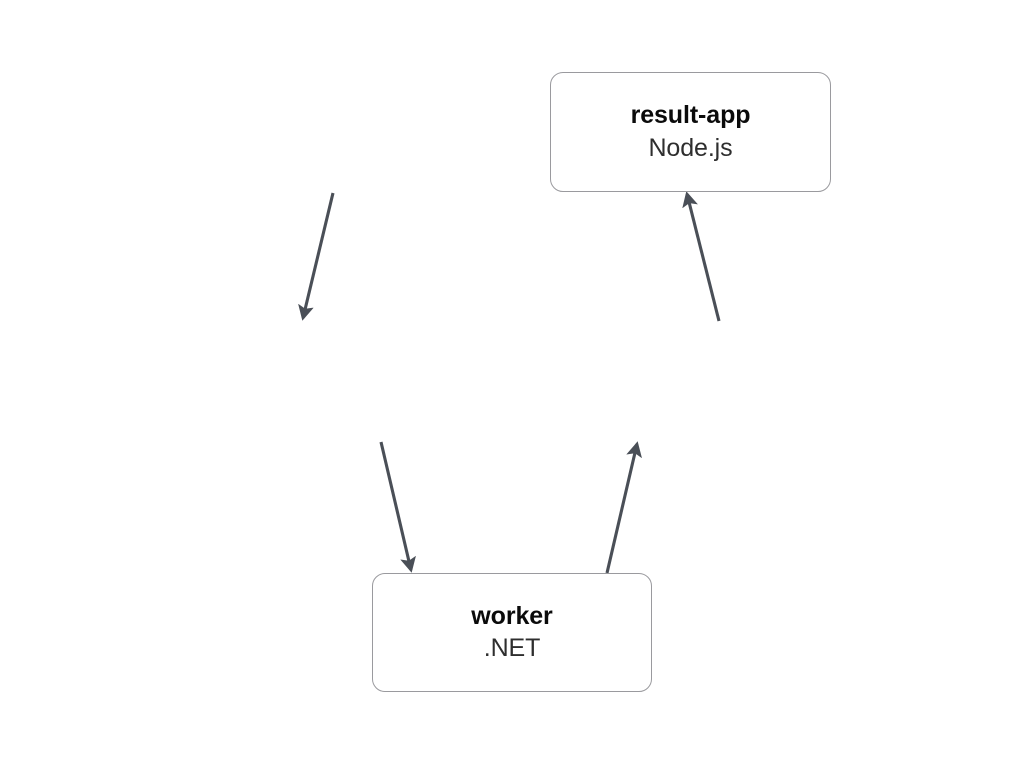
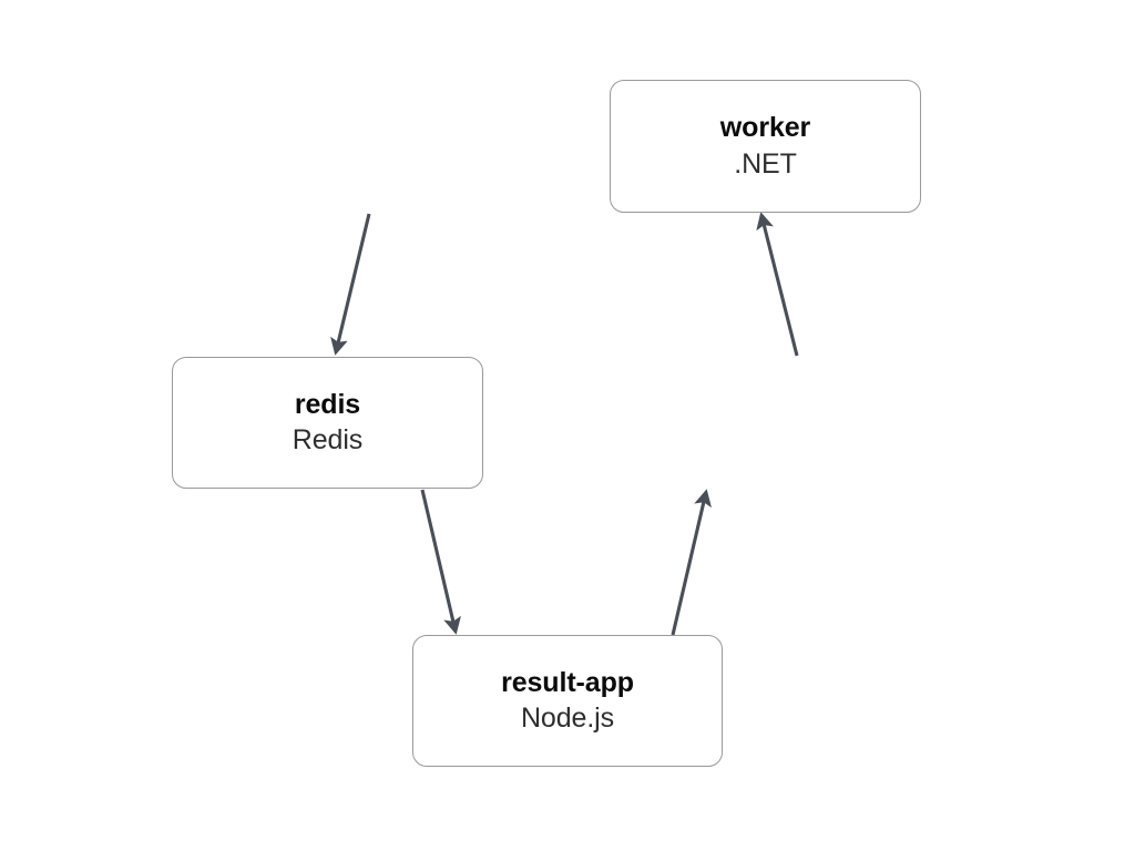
- result-app
+ worker
- Node.js
+ .NET
+ redis
+ Redis
- worker
+ result-app
- .NET
+ Node.js
